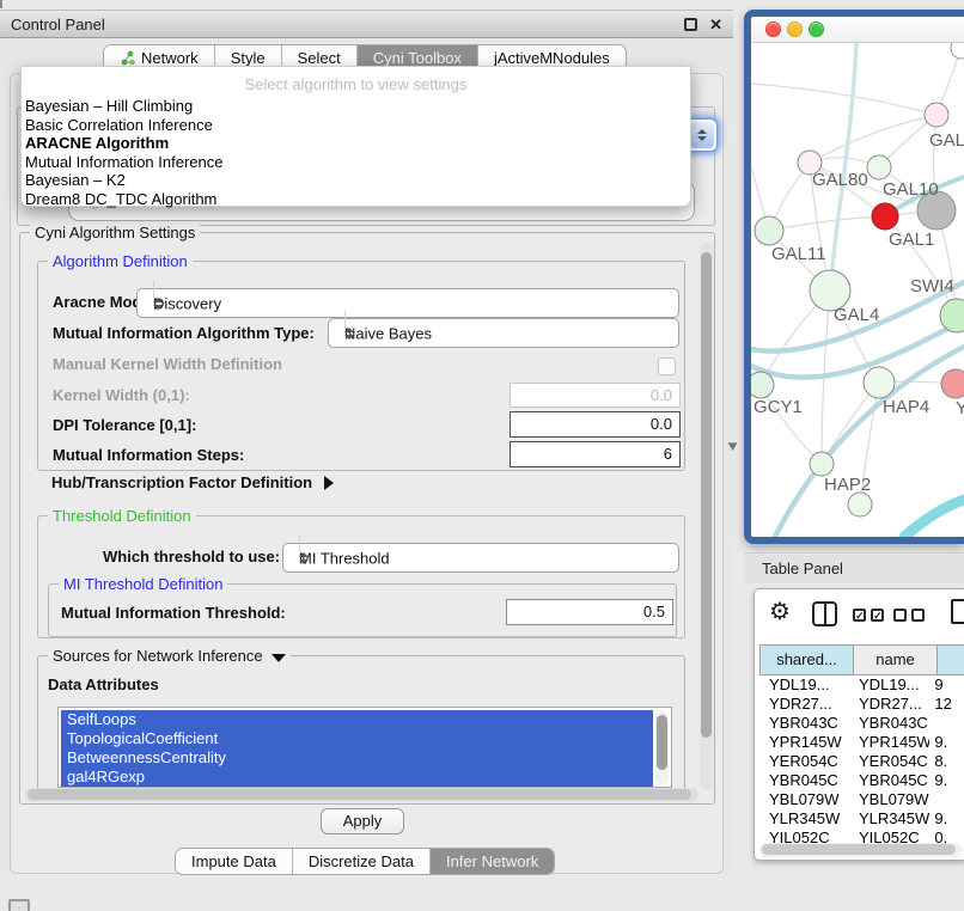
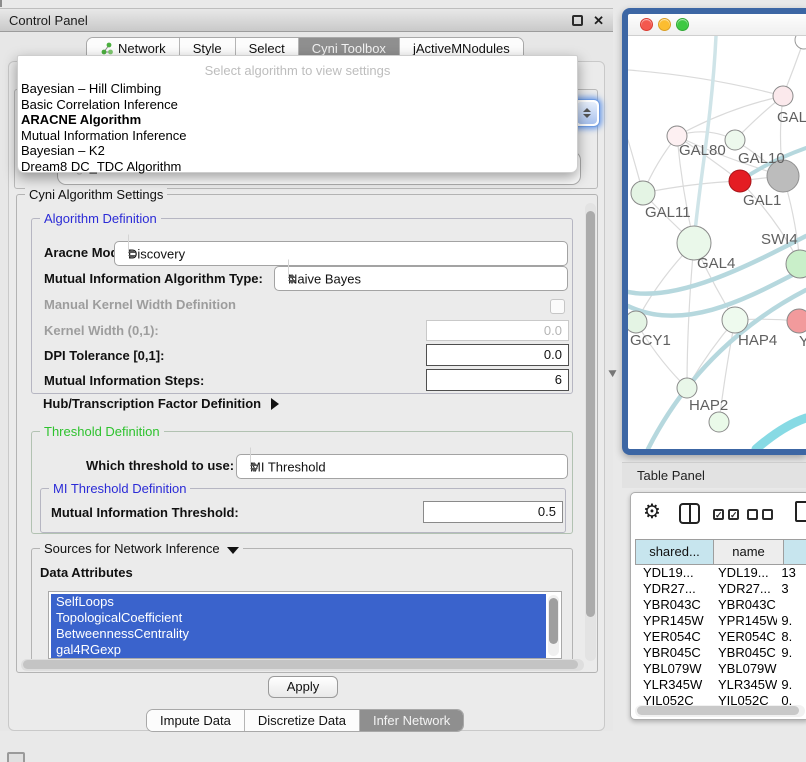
  Control Panel
  ✕
  Network
  Style
  Select
  Cyni Toolbox
  jActiveMNodules
  Cyni Algorithm Settings
  Algorithm Definition
  Aracne Mo
  Discovery
  Mutual Information Algorithm Type:
  Naive Bayes
  Manual Kernel Width Definition
  Kernel Width (0,1):
  0.0
  DPI Tolerance [0,1]:
  0.0
  Mutual Information Steps:
  6
  Hub/Transcription Factor Definition
  Threshold Definition
  Which threshold to use:
  MI Threshold
  MI Threshold Definition
  Mutual Information Threshold:
  0.5
  Sources for Network Inference
  Data Attributes
  SelfLoops
  TopologicalCoefficient
  BetweennessCentrality
  gal4RGexp
  Apply
  Impute Data
  Discretize Data
  Infer Network
  Select algorithm to view settings
  Bayesian – Hill Climbing
  Basic Correlation Inference
  ARACNE Algorithm
  Mutual Information Inference
  Bayesian – K2
  Dream8 DC_TDC Algorithm
  GAL
  GAL80
  GAL10
  GAL1
  GAL11
  GAL4
  SWI4
  GCY1
  HAP4
  Y
  HAP2
  Table Panel
  ⚙
  ✓
  ✓
  shared...
  name
  YDL19...
  YDL19...
- 9
+ 13
  YDR27...
  YDR27...
- 12
+ 3
  YBR043C
  YBR043C
  YPR145W
  YPR145W
  9.
  YER054C
  YER054C
  8.
  YBR045C
  YBR045C
  9.
  YBL079W
  YBL079W
  YLR345W
  YLR345W
  9.
  YIL052C
  YIL052C
  0.
